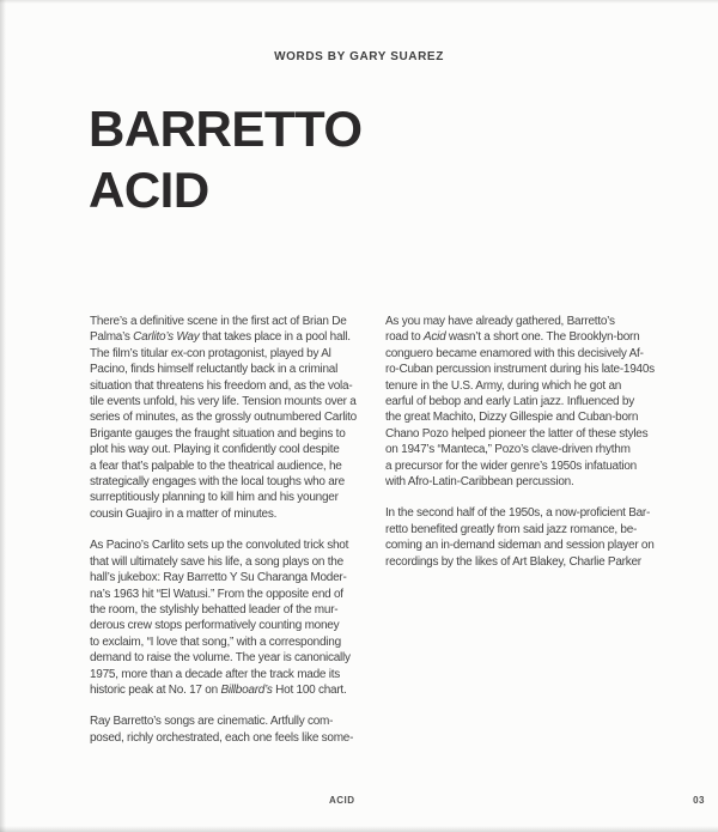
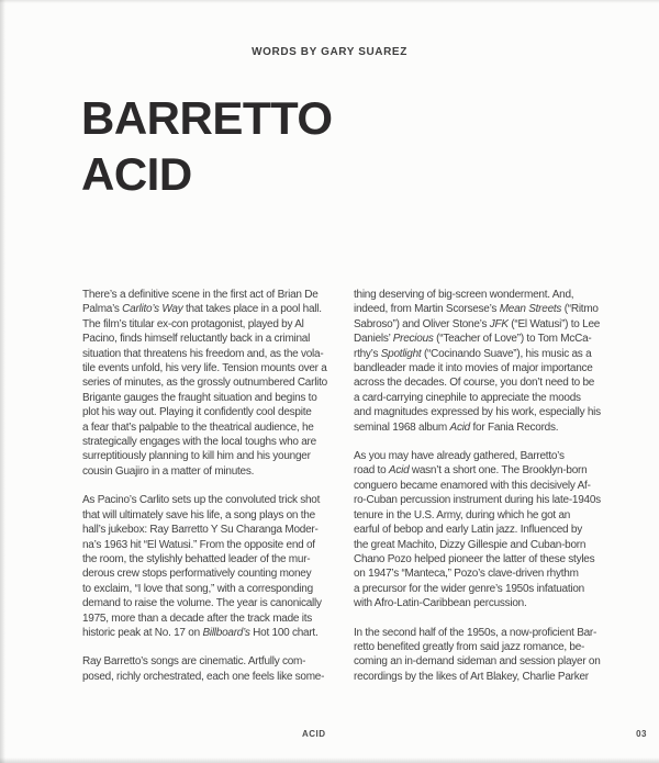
  WORDS BY GARY SUAREZ
  BARRETTO
  ACID
  There’s a definitive scene in the first act of Brian De
  Palma’s Carlito’s Way that takes place in a pool hall.
  The film’s titular ex-con protagonist, played by Al
  Pacino, finds himself reluctantly back in a criminal
  situation that threatens his freedom and, as the vola-
  tile events unfold, his very life. Tension mounts over a
  series of minutes, as the grossly outnumbered Carlito
  Brigante gauges the fraught situation and begins to
  plot his way out. Playing it confidently cool despite
  a fear that’s palpable to the theatrical audience, he
  strategically engages with the local toughs who are
  surreptitiously planning to kill him and his younger
  cousin Guajiro in a matter of minutes.
  As Pacino’s Carlito sets up the convoluted trick shot
  that will ultimately save his life, a song plays on the
  hall’s jukebox: Ray Barretto Y Su Charanga Moder-
  na’s 1963 hit “El Watusi.” From the opposite end of
  the room, the stylishly behatted leader of the mur-
  derous crew stops performatively counting money
  to exclaim, “I love that song,” with a corresponding
  demand to raise the volume. The year is canonically
  1975, more than a decade after the track made its
  historic peak at No. 17 on Billboard’s Hot 100 chart.
  Ray Barretto’s songs are cinematic. Artfully com-
  posed, richly orchestrated, each one feels like some-
+ thing deserving of big-screen wonderment. And,
+ indeed, from Martin Scorsese’s Mean Streets (“Ritmo
+ Sabroso”) and Oliver Stone’s JFK (“El Watusi”) to Lee
+ Daniels’ Precious (“Teacher of Love”) to Tom McCa-
+ rthy’s Spotlight (“Cocinando Suave”), his music as a
+ bandleader made it into movies of major importance
+ across the decades. Of course, you don’t need to be
+ a card-carrying cinephile to appreciate the moods
+ and magnitudes expressed by his work, especially his
+ seminal 1968 album Acid for Fania Records.
  As you may have already gathered, Barretto’s
  road to Acid wasn’t a short one. The Brooklyn-born
  conguero became enamored with this decisively Af-
  ro-Cuban percussion instrument during his late-1940s
  tenure in the U.S. Army, during which he got an
  earful of bebop and early Latin jazz. Influenced by
  the great Machito, Dizzy Gillespie and Cuban-born
  Chano Pozo helped pioneer the latter of these styles
  on 1947’s “Manteca,” Pozo’s clave-driven rhythm
  a precursor for the wider genre’s 1950s infatuation
  with Afro-Latin-Caribbean percussion.
  In the second half of the 1950s, a now-proficient Bar-
  retto benefited greatly from said jazz romance, be-
  coming an in-demand sideman and session player on
  recordings by the likes of Art Blakey, Charlie Parker
  ACID
  03
